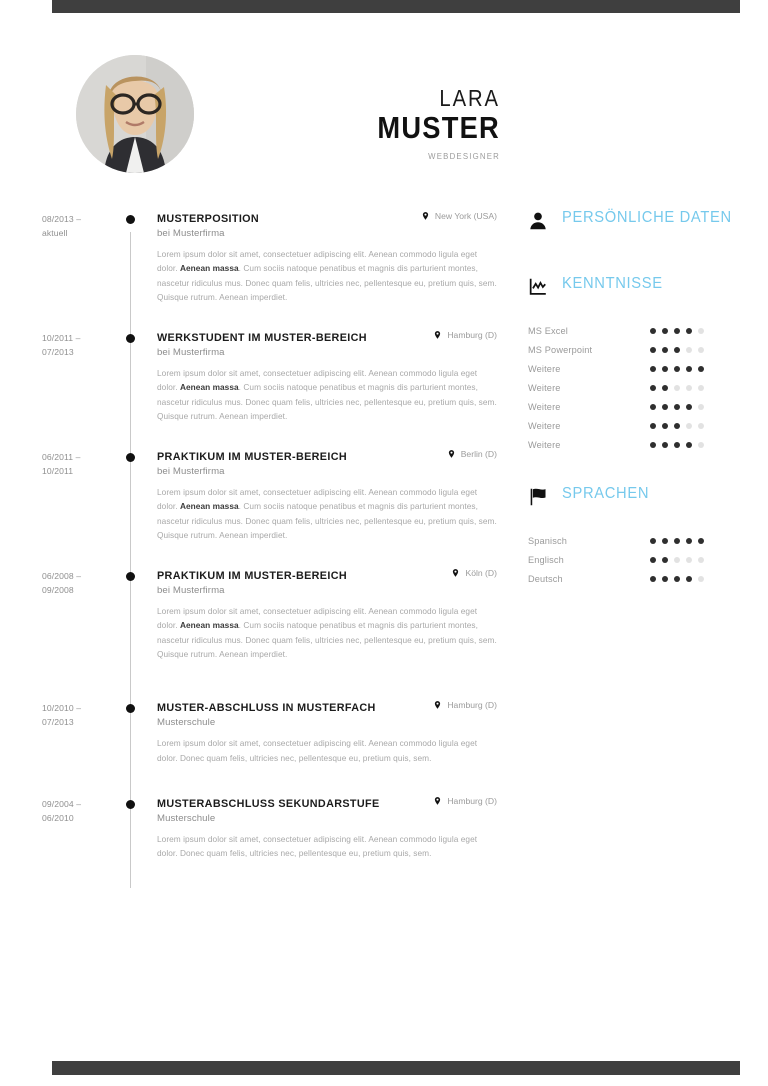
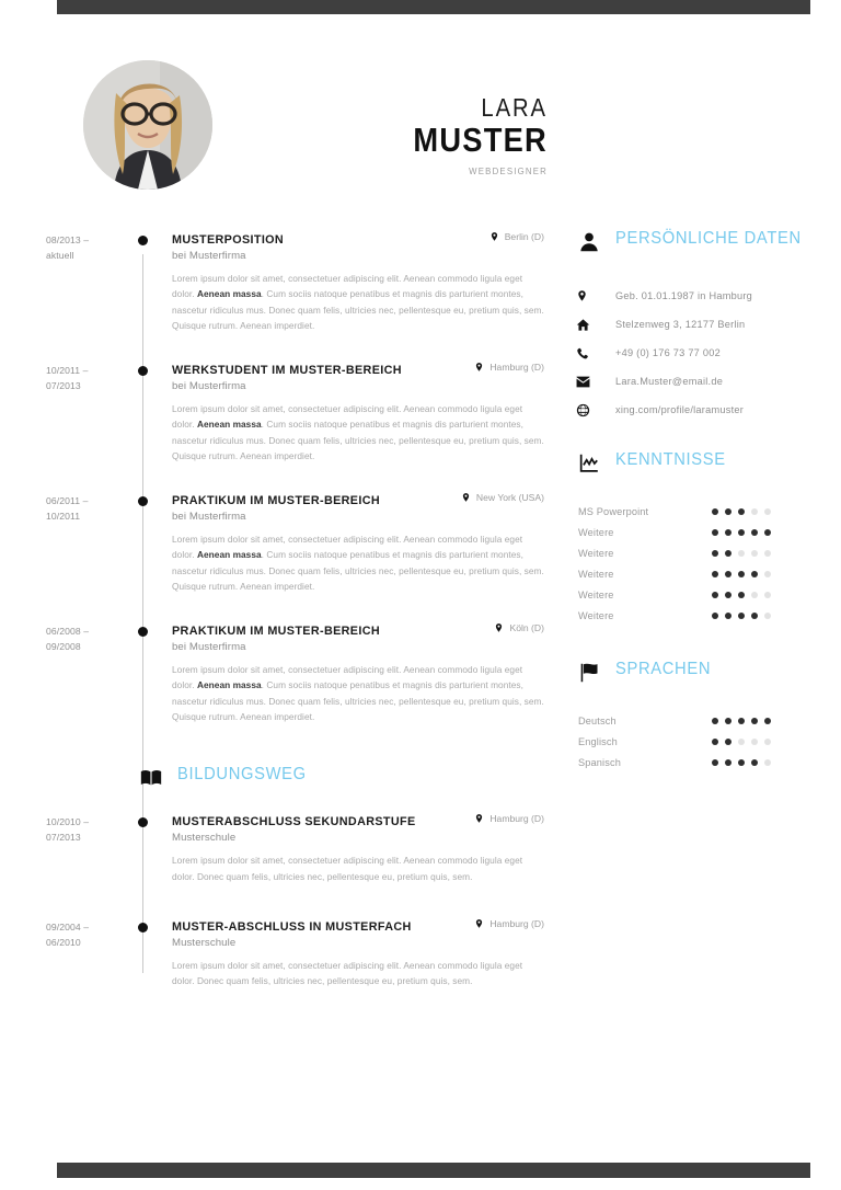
  LARA
  MUSTER
  WEBDESIGNER
  08/2013 –
  aktuell
  MUSTERPOSITION
- New York (USA)
+ Berlin (D)
  bei Musterfirma
  Lorem ipsum dolor sit amet, consectetuer adipiscing elit. Aenean commodo ligula eget dolor. Aenean massa. Cum sociis natoque penatibus et magnis dis parturient montes, nascetur ridiculus mus. Donec quam felis, ultricies nec, pellentesque eu, pretium quis, sem. Quisque rutrum. Aenean imperdiet.
  10/2011 –
  07/2013
  WERKSTUDENT IM MUSTER-BEREICH
  Hamburg (D)
  bei Musterfirma
  Lorem ipsum dolor sit amet, consectetuer adipiscing elit. Aenean commodo ligula eget dolor. Aenean massa. Cum sociis natoque penatibus et magnis dis parturient montes, nascetur ridiculus mus. Donec quam felis, ultricies nec, pellentesque eu, pretium quis, sem. Quisque rutrum. Aenean imperdiet.
  06/2011 –
  10/2011
  PRAKTIKUM IM MUSTER-BEREICH
- Berlin (D)
+ New York (USA)
  bei Musterfirma
  Lorem ipsum dolor sit amet, consectetuer adipiscing elit. Aenean commodo ligula eget dolor. Aenean massa. Cum sociis natoque penatibus et magnis dis parturient montes, nascetur ridiculus mus. Donec quam felis, ultricies nec, pellentesque eu, pretium quis, sem. Quisque rutrum. Aenean imperdiet.
  06/2008 –
  09/2008
  PRAKTIKUM IM MUSTER-BEREICH
  Köln (D)
  bei Musterfirma
  Lorem ipsum dolor sit amet, consectetuer adipiscing elit. Aenean commodo ligula eget dolor. Aenean massa. Cum sociis natoque penatibus et magnis dis parturient montes, nascetur ridiculus mus. Donec quam felis, ultricies nec, pellentesque eu, pretium quis, sem. Quisque rutrum. Aenean imperdiet.
+ BILDUNGSWEG
  10/2010 –
  07/2013
- MUSTER-ABSCHLUSS IN MUSTERFACH
+ MUSTERABSCHLUSS SEKUNDARSTUFE
  Hamburg (D)
  Musterschule
  Lorem ipsum dolor sit amet, consectetuer adipiscing elit. Aenean commodo ligula eget dolor. Donec quam felis, ultricies nec, pellentesque eu, pretium quis, sem.
  09/2004 –
  06/2010
- MUSTERABSCHLUSS SEKUNDARSTUFE
+ MUSTER-ABSCHLUSS IN MUSTERFACH
  Hamburg (D)
  Musterschule
  Lorem ipsum dolor sit amet, consectetuer adipiscing elit. Aenean commodo ligula eget dolor. Donec quam felis, ultricies nec, pellentesque eu, pretium quis, sem.
  PERSÖNLICHE DATEN
+ Geb. 01.01.1987 in Hamburg
+ Stelzenweg 3, 12177 Berlin
+ +49 (0) 176 73 77 002
+ Lara.Muster@email.de
+ xing.com/profile/laramuster
  KENNTNISSE
- MS Excel
  MS Powerpoint
  Weitere
  Weitere
  Weitere
  Weitere
  Weitere
  SPRACHEN
- Spanisch
+ Deutsch
  Englisch
- Deutsch
+ Spanisch
